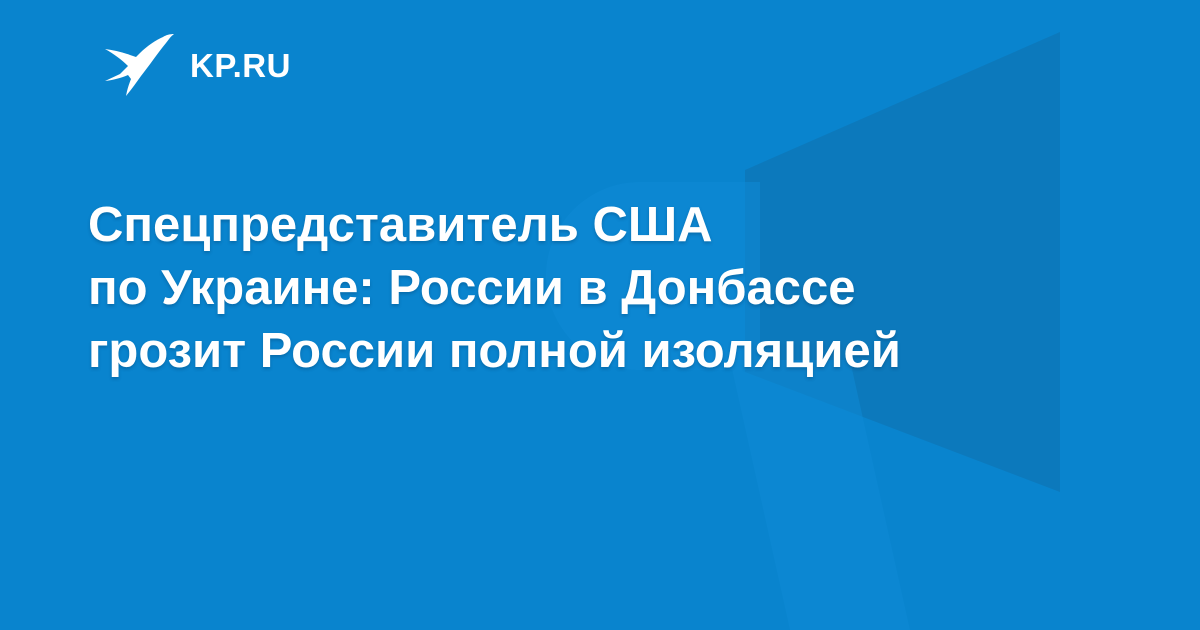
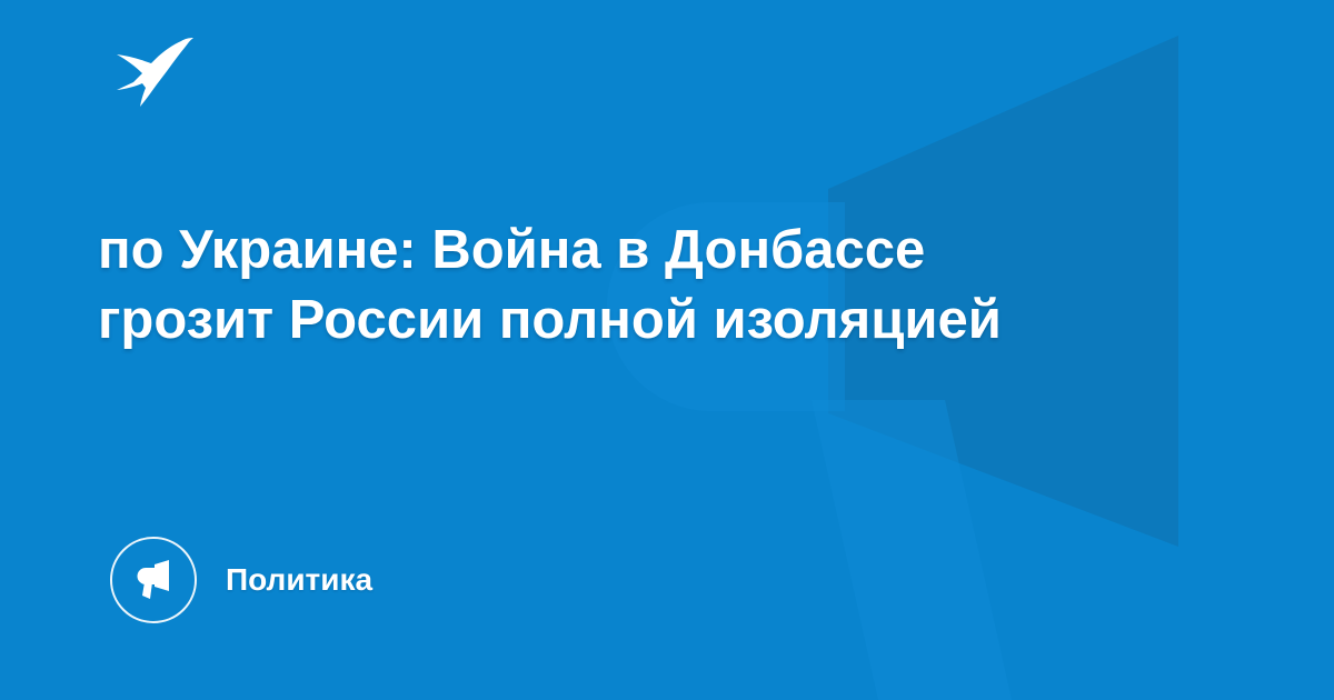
- KP.RU
- Спецпредставитель США
- по Украине: России в Донбассе
+ по Украине: Война в Донбассе
  грозит России полной изоляцией
+ Политика
